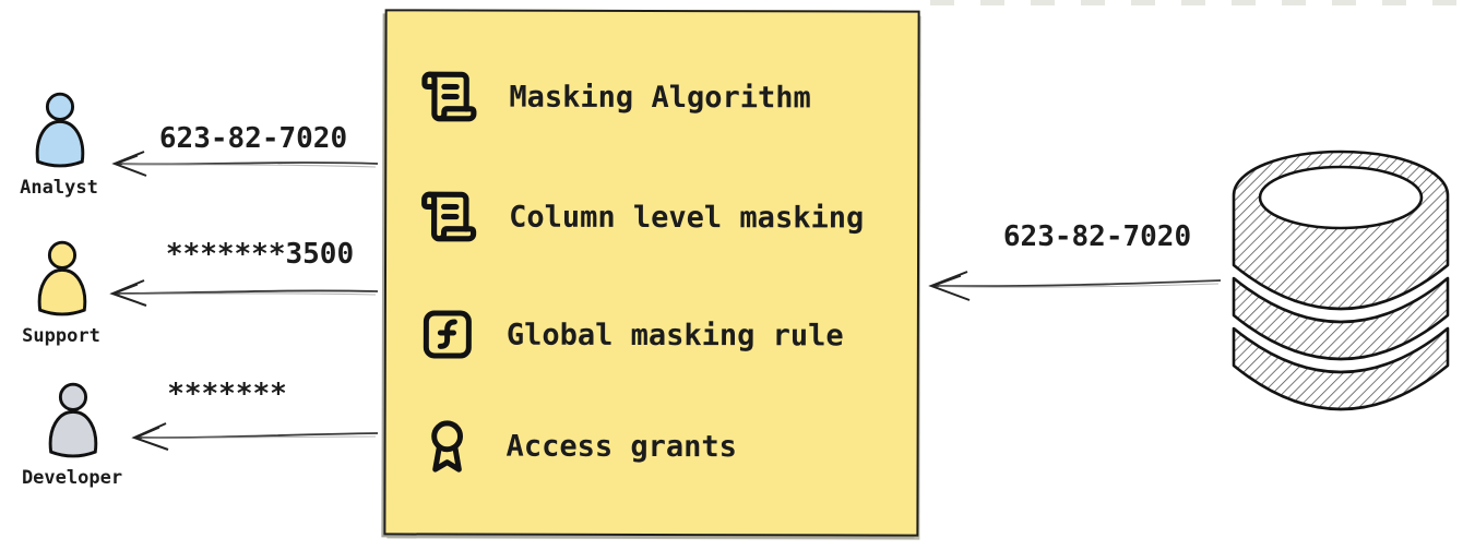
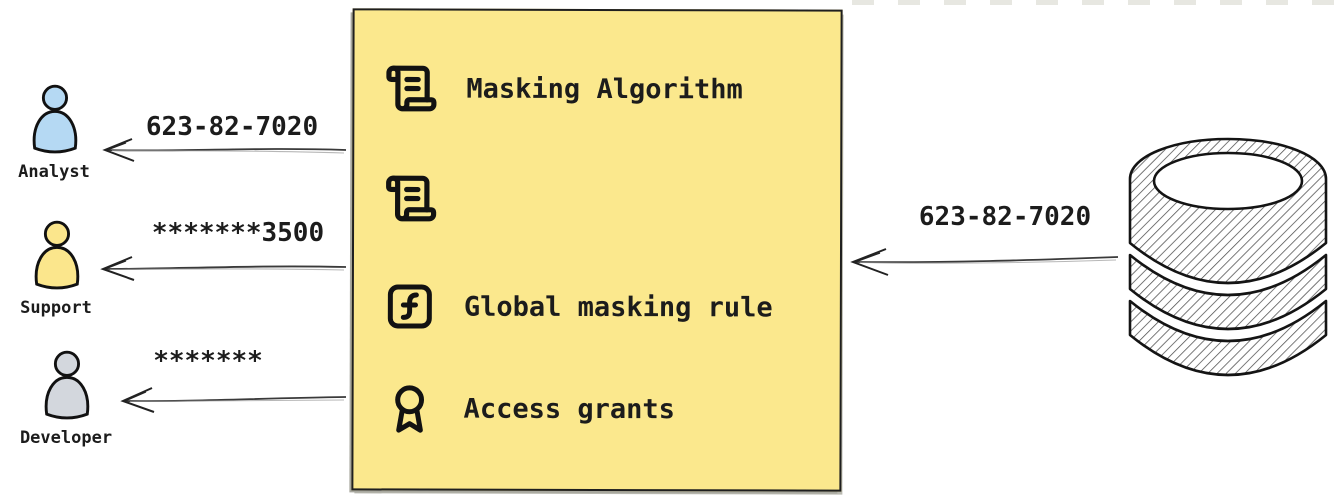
  Analyst
  Support
  Developer
  623-82-7020
  *******3500
  *******
  Masking Algorithm
- Column level masking
  Global masking rule
  Access grants
  623-82-7020
